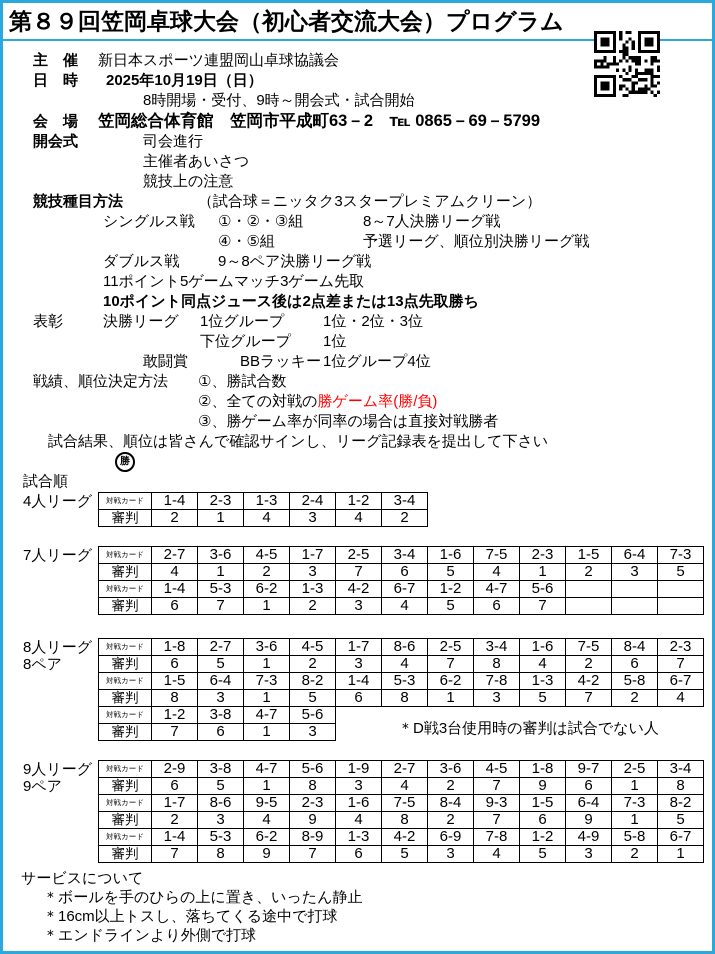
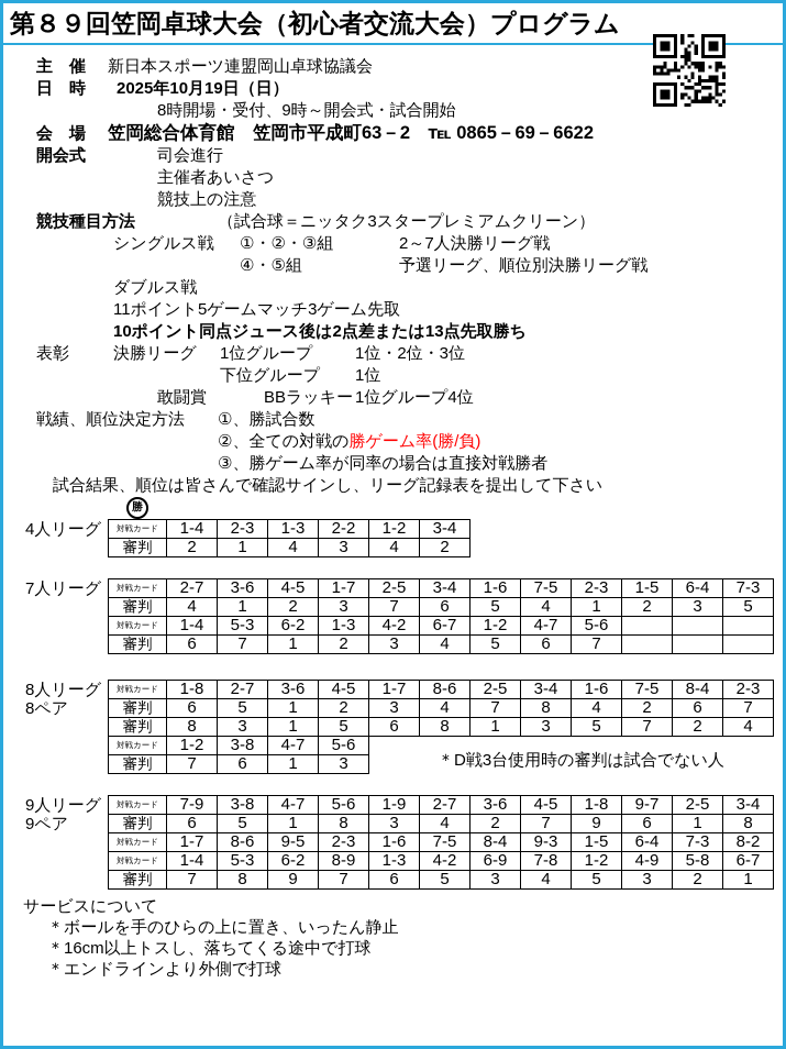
  第８９回笠岡卓球大会（初心者交流大会）プログラム
  主 催
  新日本スポーツ連盟岡山卓球協議会
  日 時
  2025年10月19日（日）
  8時開場・受付、9時～開会式・試合開始
  会 場
- 笠岡総合体育館 笠岡市平成町63－2 ℡ 0865－69－5799
+ 笠岡総合体育館 笠岡市平成町63－2 ℡ 0865－69－6622
  開会式
  司会進行
  主催者あいさつ
  競技上の注意
  競技種目方法
  （試合球＝ニッタク3スタープレミアムクリーン）
  シングルス戦
  ①・②・③組
- 8～7人決勝リーグ戦
+ 2～7人決勝リーグ戦
  ④・⑤組
  予選リーグ、順位別決勝リーグ戦
  ダブルス戦
- 9～8ペア決勝リーグ戦
  11ポイント5ゲームマッチ3ゲーム先取
  10ポイント同点ジュース後は2点差または13点先取勝ち
  表彰
  決勝リーグ
  1位グループ
  1位・2位・3位
  下位グループ
  1位
  敢闘賞
  BBラッキー
  1位グループ4位
  戦績、順位決定方法
  ①、勝試合数
  ②、全ての対戦の
  勝ゲーム率(勝/負)
  ③、勝ゲーム率が同率の場合は直接対戦勝者
  試合結果、順位は皆さんで確認サインし、リーグ記録表を提出して下さい
  勝
- 試合順
  4人リーグ
- 対戦カード	1-4	2-3	1-3	2-4	1-2	3-4
+ 対戦カード	1-4	2-3	1-3	2-2	1-2	3-4
  審判	2	1	4	3	4	2
  7人リーグ
  対戦カード	2-7	3-6	4-5	1-7	2-5	3-4	1-6	7-5	2-3	1-5	6-4	7-3
  審判	4	1	2	3	7	6	5	4	1	2	3	5
  対戦カード	1-4	5-3	6-2	1-3	4-2	6-7	1-2	4-7	5-6
  審判	6	7	1	2	3	4	5	6	7
  8人リーグ
  8ペア
  対戦カード	1-8	2-7	3-6	4-5	1-7	8-6	2-5	3-4	1-6	7-5	8-4	2-3
  審判	6	5	1	2	3	4	7	8	4	2	6	7
- 対戦カード	1-5	6-4	7-3	8-2	1-4	5-3	6-2	7-8	1-3	4-2	5-8	6-7
  審判	8	3	1	5	6	8	1	3	5	7	2	4
  対戦カード	1-2	3-8	4-7	5-6
  審判	7	6	1	3
  ＊D戦3台使用時の審判は試合でない人
  9人リーグ
  9ペア
- 対戦カード	2-9	3-8	4-7	5-6	1-9	2-7	3-6	4-5	1-8	9-7	2-5	3-4
+ 対戦カード	7-9	3-8	4-7	5-6	1-9	2-7	3-6	4-5	1-8	9-7	2-5	3-4
  審判	6	5	1	8	3	4	2	7	9	6	1	8
  対戦カード	1-7	8-6	9-5	2-3	1-6	7-5	8-4	9-3	1-5	6-4	7-3	8-2
- 審判	2	3	4	9	4	8	2	7	6	9	1	5
  対戦カード	1-4	5-3	6-2	8-9	1-3	4-2	6-9	7-8	1-2	4-9	5-8	6-7
  審判	7	8	9	7	6	5	3	4	5	3	2	1
  サービスについて
  ＊ボールを手のひらの上に置き、いったん静止
  ＊16cm以上トスし、落ちてくる途中で打球
  ＊エンドラインより外側で打球
